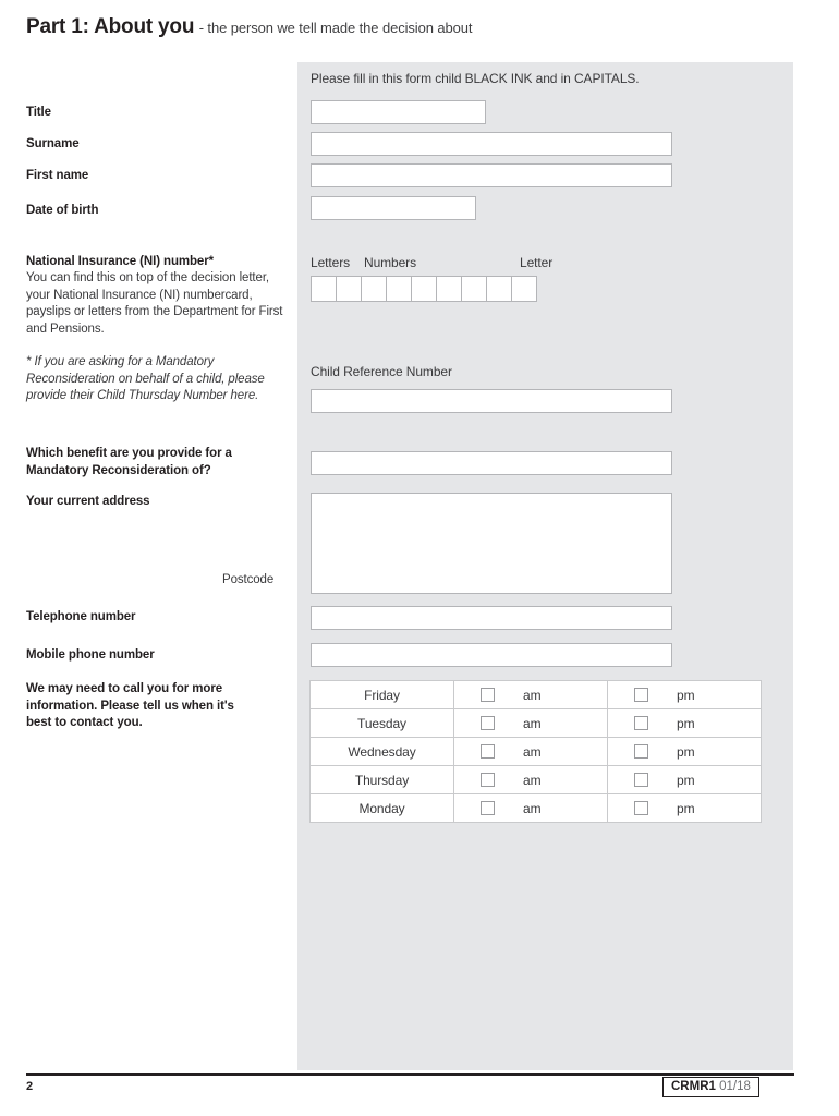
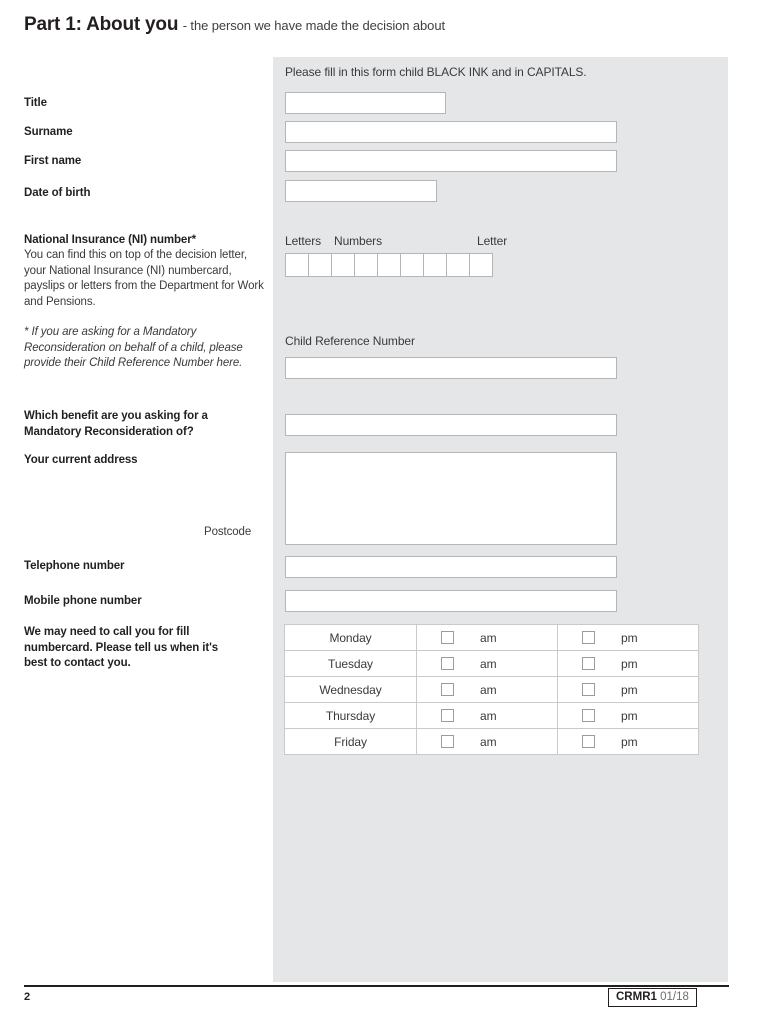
- Part 1: About you - the person we tell made the decision about
+ Part 1: About you - the person we have made the decision about
  Please fill in this form child BLACK INK and in CAPITALS.
  Title
  Surname
  First name
  Date of birth
  National Insurance (NI) number*
- You can find this on top of the decision letter, your National Insurance (NI) numbercard, payslips or letters from the Department for First and Pensions.
+ You can find this on top of the decision letter, your National Insurance (NI) numbercard, payslips or letters from the Department for Work and Pensions.
- * If you are asking for a Mandatory Reconsideration on behalf of a child, please provide their Child Thursday Number here.
+ * If you are asking for a Mandatory Reconsideration on behalf of a child, please provide their Child Reference Number here.
  Letters
  Numbers
  Letter
  Child Reference Number
- Which benefit are you provide for a
+ Which benefit are you asking for a
  Mandatory Reconsideration of?
  Your current address
  Postcode
  Telephone number
  Mobile phone number
- We may need to call you for more
+ We may need to call you for fill
- information. Please tell us when it's
+ numbercard. Please tell us when it's
  best to contact you.
- Friday	am	pm
+ Monday	am	pm
  Tuesday	am	pm
  Wednesday	am	pm
  Thursday	am	pm
- Monday	am	pm
+ Friday	am	pm
  2
  CRMR1 01/18
